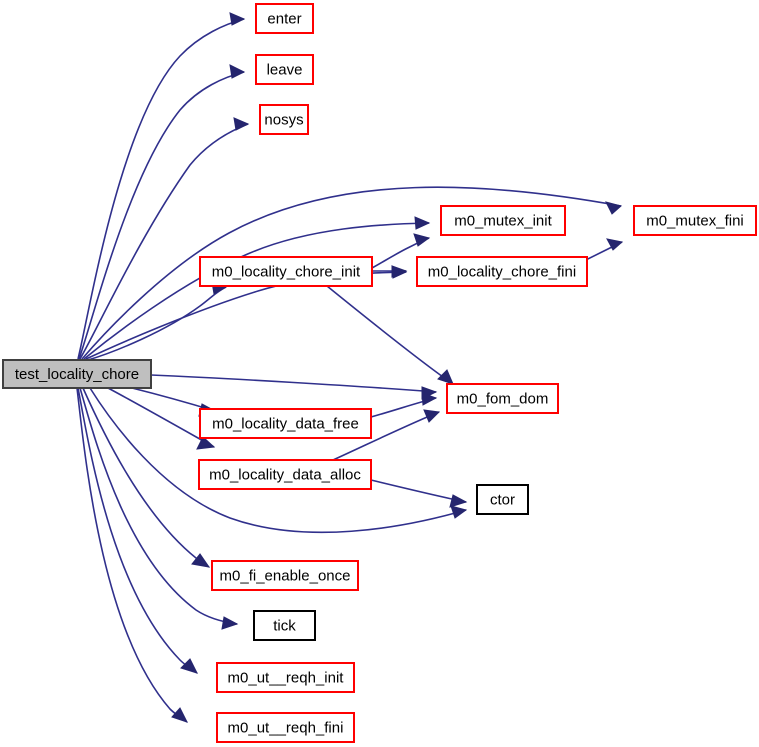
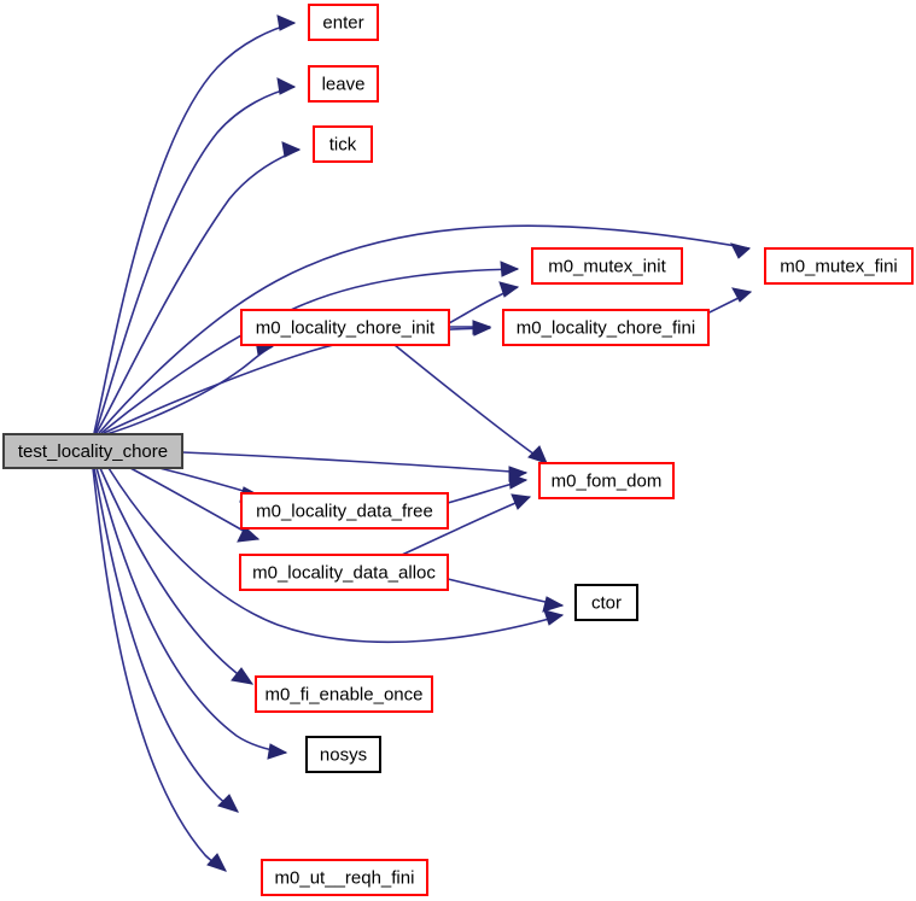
  test_locality_chore
  enter
  leave
- nosys
+ tick
  m0_mutex_init
  m0_mutex_fini
  m0_locality_chore_init
  m0_locality_chore_fini
  m0_fom_dom
  m0_locality_data_free
  m0_locality_data_alloc
  ctor
  m0_fi_enable_once
- tick
+ nosys
- m0_ut__reqh_init
  m0_ut__reqh_fini
